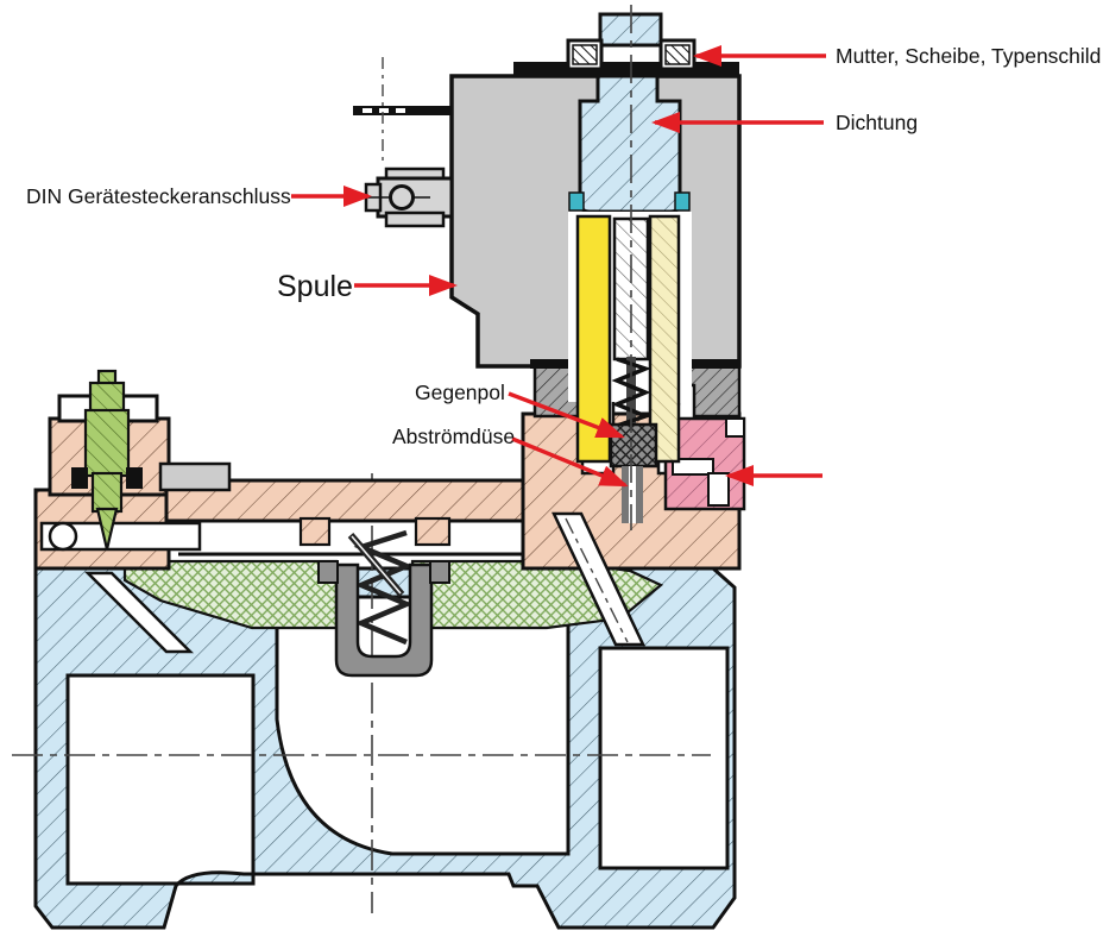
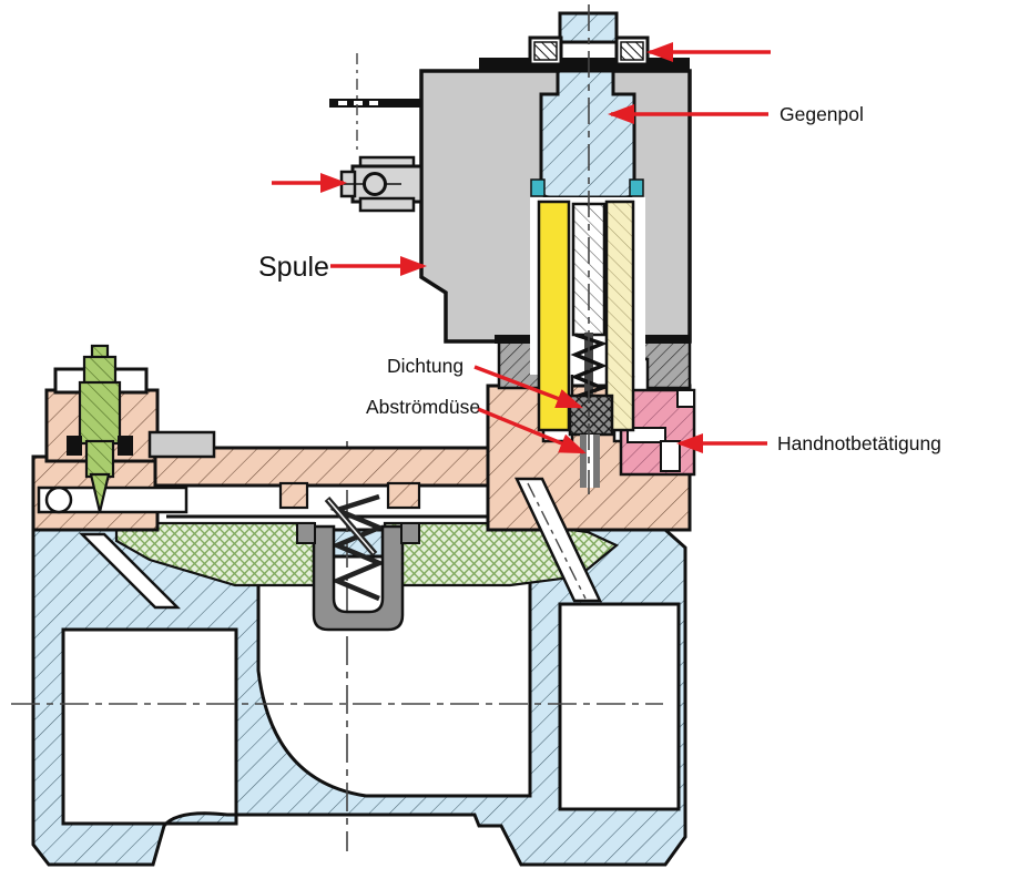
- Mutter, Scheibe, Typenschild
- Dichtung
+ Gegenpol
- DIN Gerätesteckeranschluss
  Spule
- Gegenpol
+ Dichtung
  Abströmdüse
+ Handnotbetätigung
